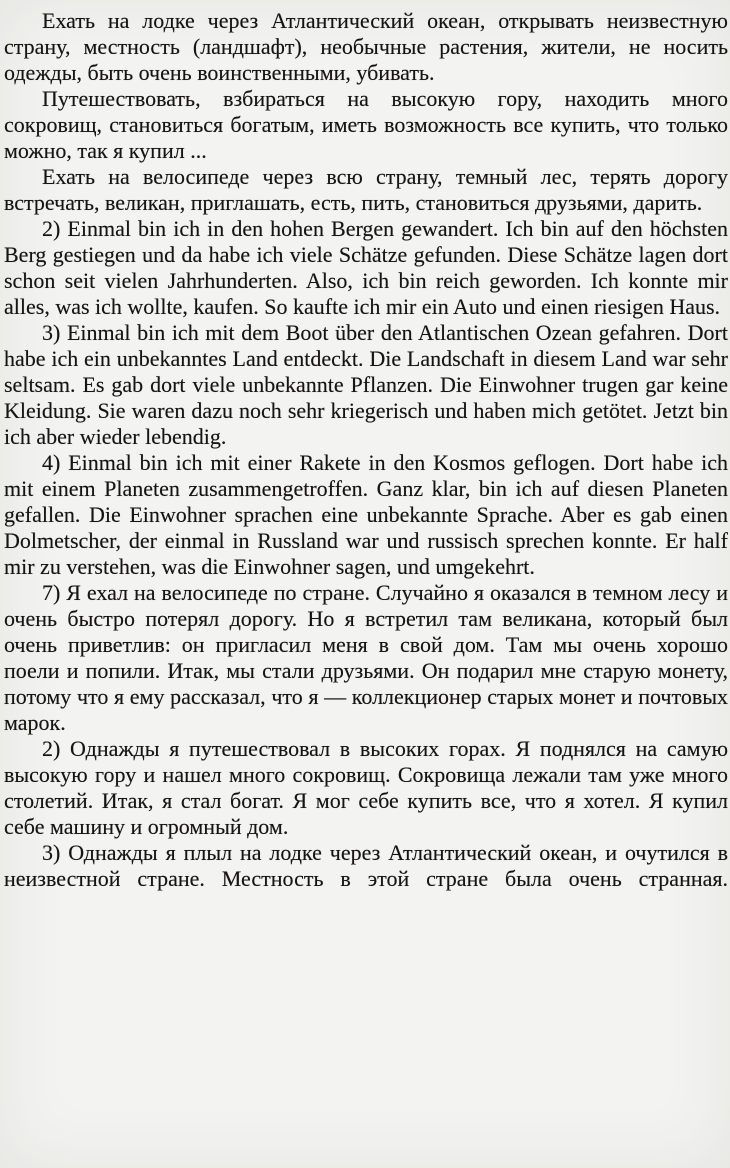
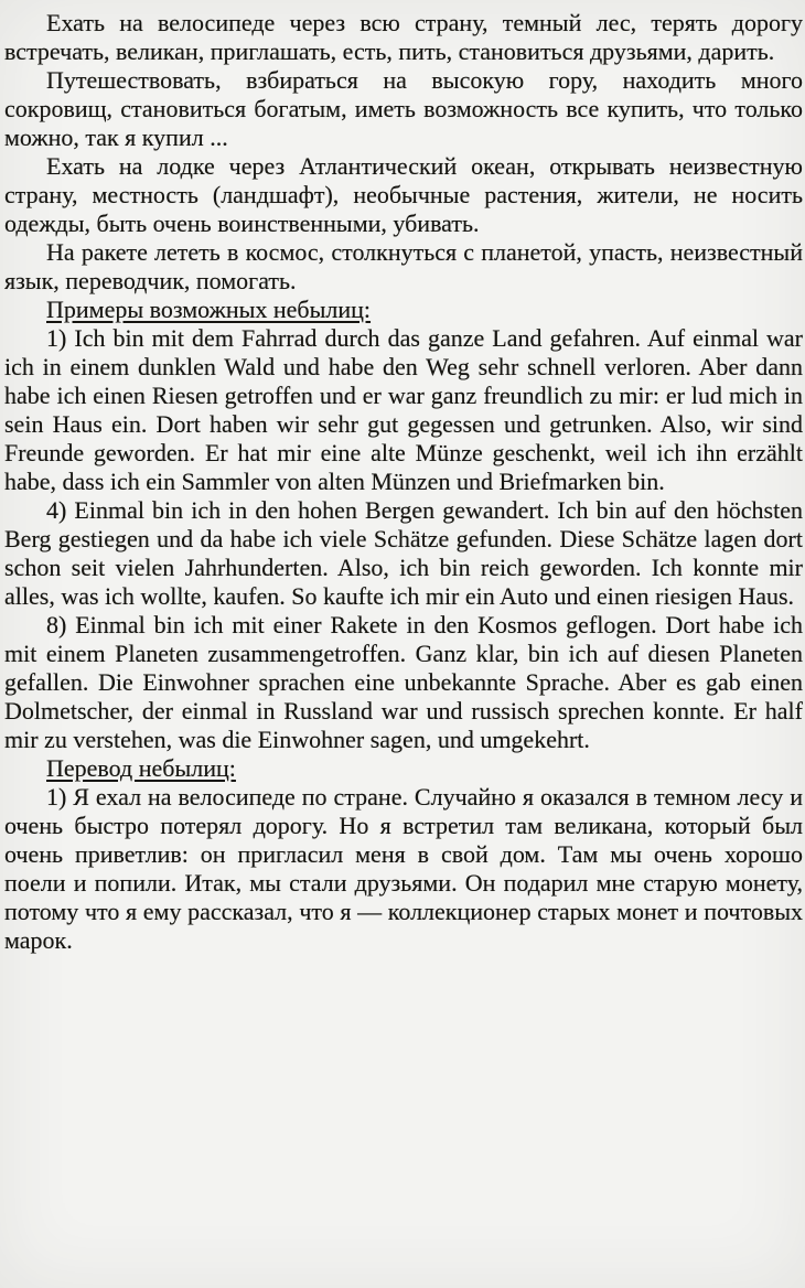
- Ехать на лодке через Атлантический океан, открывать неизвестную страну, местность (ландшафт), необычные растения, жители, не носить одежды, быть очень воинственными, убивать.
+ Ехать на велосипеде через всю страну, темный лес, терять дорогу встречать, великан, приглашать, есть, пить, становиться друзьями, дарить.
  Путешествовать, взбираться на высокую гору, находить много сокровищ, становиться богатым, иметь возможность все купить, что только можно, так я купил ...
- Ехать на велосипеде через всю страну, темный лес, терять дорогу встречать, великан, приглашать, есть, пить, становиться друзьями, дарить.
+ Ехать на лодке через Атлантический океан, открывать неизвестную страну, местность (ландшафт), необычные растения, жители, не носить одежды, быть очень воинственными, убивать.
+ На ракете лететь в космос, столкнуться с планетой, упасть, неизвестный язык, переводчик, помогать.
+ Примеры возможных небылиц:
+ 1) Ich bin mit dem Fahrrad durch das ganze Land gefahren. Auf einmal war ich in einem dunklen Wald und habe den Weg sehr schnell verloren. Aber dann habe ich einen Riesen getroffen und er war ganz freundlich zu mir: er lud mich in sein Haus ein. Dort haben wir sehr gut gegessen und getrunken. Also, wir sind Freunde geworden. Er hat mir eine alte Münze geschenkt, weil ich ihn erzählt habe, dass ich ein Sammler von alten Münzen und Briefmarken bin.
- 2) Einmal bin ich in den hohen Bergen gewandert. Ich bin auf den höchsten Berg gestiegen und da habe ich viele Schätze gefunden. Diese Schätze lagen dort schon seit vielen Jahrhunderten. Also, ich bin reich geworden. Ich konnte mir alles, was ich wollte, kaufen. So kaufte ich mir ein Auto und einen riesigen Haus.
+ 4) Einmal bin ich in den hohen Bergen gewandert. Ich bin auf den höchsten Berg gestiegen und da habe ich viele Schätze gefunden. Diese Schätze lagen dort schon seit vielen Jahrhunderten. Also, ich bin reich geworden. Ich konnte mir alles, was ich wollte, kaufen. So kaufte ich mir ein Auto und einen riesigen Haus.
- 3) Einmal bin ich mit dem Boot über den Atlantischen Ozean gefahren. Dort habe ich ein unbekanntes Land entdeckt. Die Landschaft in diesem Land war sehr seltsam. Es gab dort viele unbekannte Pflanzen. Die Einwohner trugen gar keine Kleidung. Sie waren dazu noch sehr kriegerisch und haben mich getötet. Jetzt bin ich aber wieder lebendig.
- 4) Einmal bin ich mit einer Rakete in den Kosmos geflogen. Dort habe ich mit einem Planeten zusammengetroffen. Ganz klar, bin ich auf diesen Planeten gefallen. Die Einwohner sprachen eine unbekannte Sprache. Aber es gab einen Dolmetscher, der einmal in Russland war und russisch sprechen konnte. Er half mir zu verstehen, was die Einwohner sagen, und umgekehrt.
+ 8) Einmal bin ich mit einer Rakete in den Kosmos geflogen. Dort habe ich mit einem Planeten zusammengetroffen. Ganz klar, bin ich auf diesen Planeten gefallen. Die Einwohner sprachen eine unbekannte Sprache. Aber es gab einen Dolmetscher, der einmal in Russland war und russisch sprechen konnte. Er half mir zu verstehen, was die Einwohner sagen, und umgekehrt.
+ Перевод небылиц:
- 7) Я ехал на велосипеде по стране. Случайно я оказался в темном лесу и очень быстро потерял дорогу. Но я встретил там великана, который был очень приветлив: он пригласил меня в свой дом. Там мы очень хорошо поели и попили. Итак, мы стали друзьями. Он подарил мне старую монету, потому что я ему рассказал, что я — коллекционер старых монет и почтовых марок.
+ 1) Я ехал на велосипеде по стране. Случайно я оказался в темном лесу и очень быстро потерял дорогу. Но я встретил там великана, который был очень приветлив: он пригласил меня в свой дом. Там мы очень хорошо поели и попили. Итак, мы стали друзьями. Он подарил мне старую монету, потому что я ему рассказал, что я — коллекционер старых монет и почтовых марок.
- 2) Однажды я путешествовал в высоких горах. Я поднялся на самую высокую гору и нашел много сокровищ. Сокровища лежали там уже много столетий. Итак, я стал богат. Я мог себе купить все, что я хотел. Я купил себе машину и огромный дом.
- 3) Однажды я плыл на лодке через Атлантический океан, и очутился в неизвестной стране. Местность в этой стране была очень странная.
